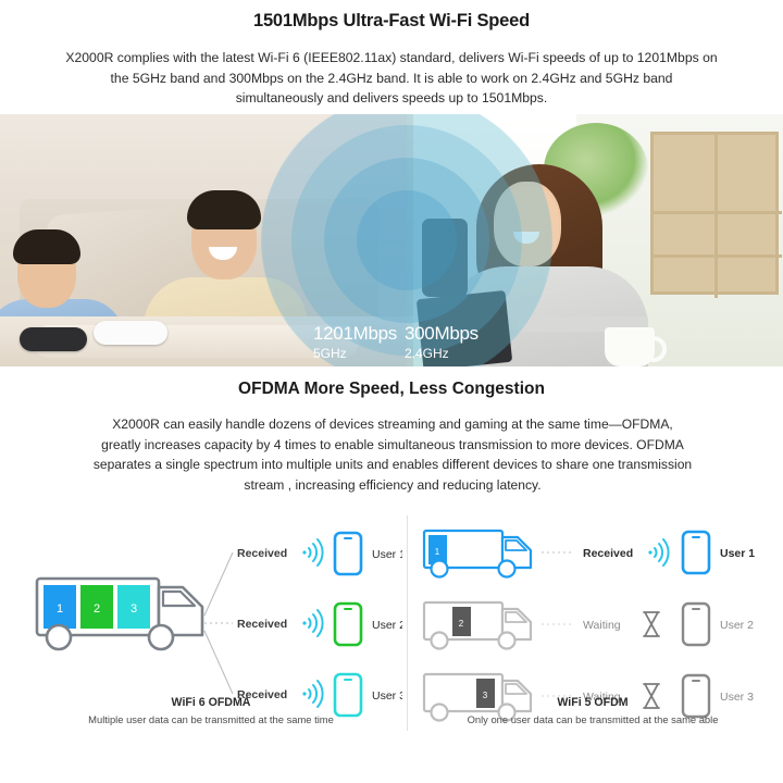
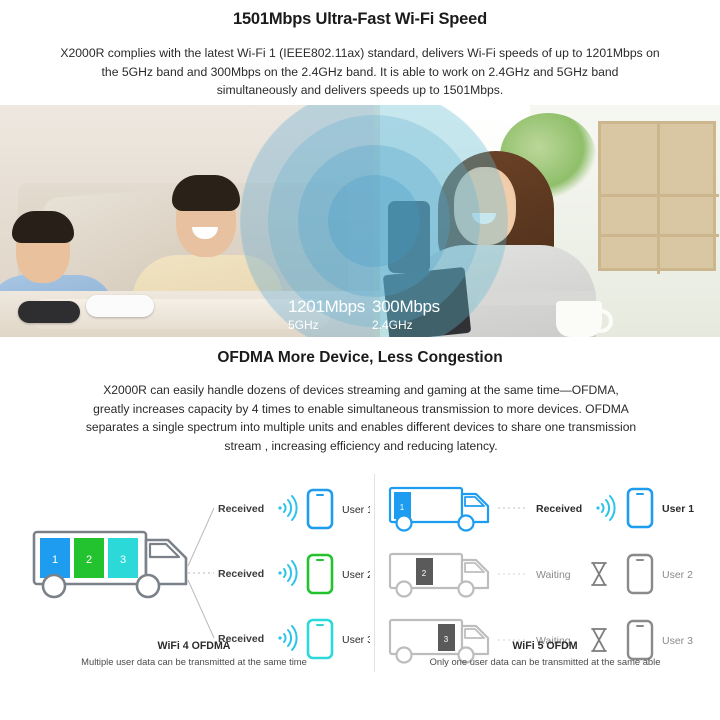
  1501Mbps Ultra-Fast Wi-Fi Speed
- X2000R complies with the latest Wi-Fi 6 (IEEE802.11ax) standard, delivers Wi-Fi speeds of up to 1201Mbps on the 5GHz band and 300Mbps on the 2.4GHz band. It is able to work on 2.4GHz and 5GHz band simultaneously and delivers speeds up to 1501Mbps.
+ X2000R complies with the latest Wi-Fi 1 (IEEE802.11ax) standard, delivers Wi-Fi speeds of up to 1201Mbps on the 5GHz band and 300Mbps on the 2.4GHz band. It is able to work on 2.4GHz and 5GHz band simultaneously and delivers speeds up to 1501Mbps.
  1201Mbps
  5GHz
  300Mbps
  2.4GHz
- OFDMA More Speed, Less Congestion
+ OFDMA More Device, Less Congestion
  X2000R can easily handle dozens of devices streaming and gaming at the same time—OFDMA, greatly increases capacity by 4 times to enable simultaneous transmission to more devices. OFDMA separates a single spectrum into multiple units and enables different devices to share one transmission stream , increasing efficiency and reducing latency.
  1
  2
  3
  Received
  User
  Received
  User
  Received
  User
  1
  Received
  User 1
  2
  Waiting
  User 2
  3
  Waiting
  User 3
- WiFi 6 OFDMA
+ WiFi 4 OFDMA
  Multiple user data can be transmitted at the same time
  WiFi 5 OFDM
  Only one user data can be transmitted at the same able
